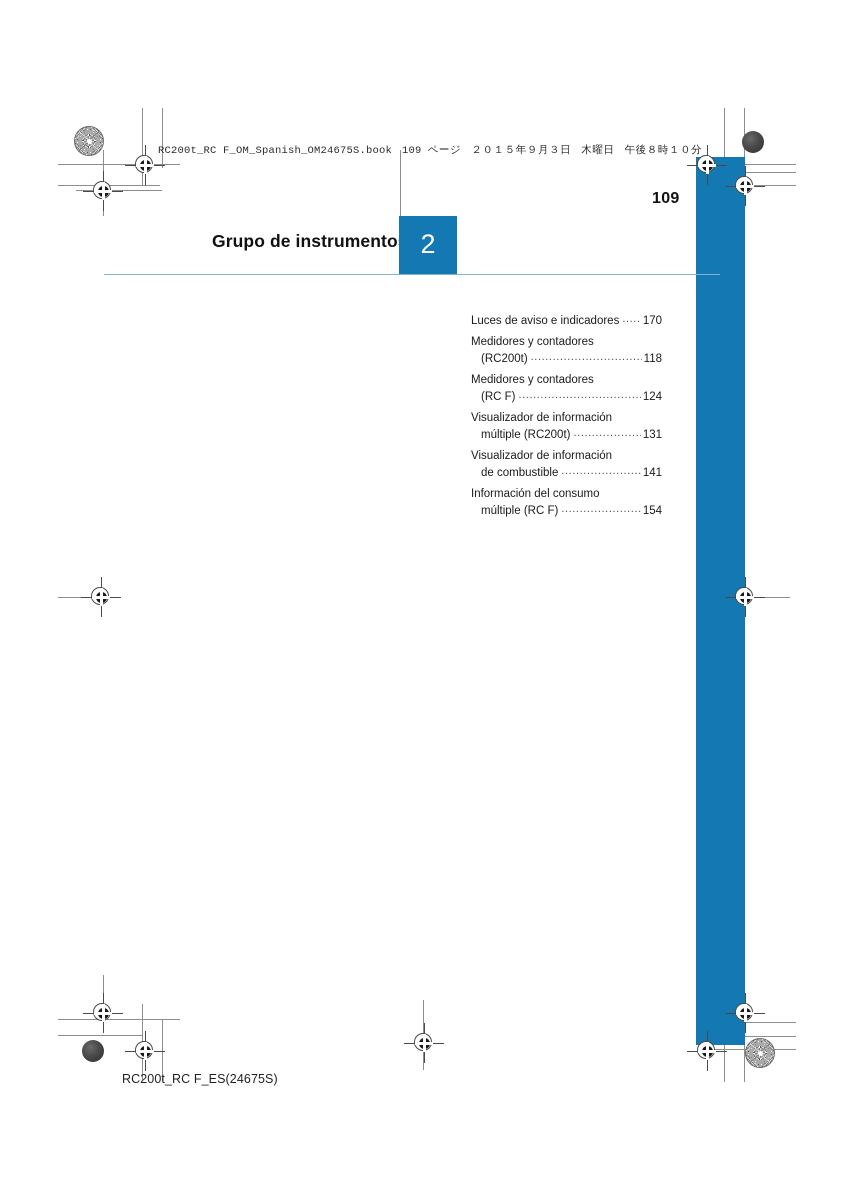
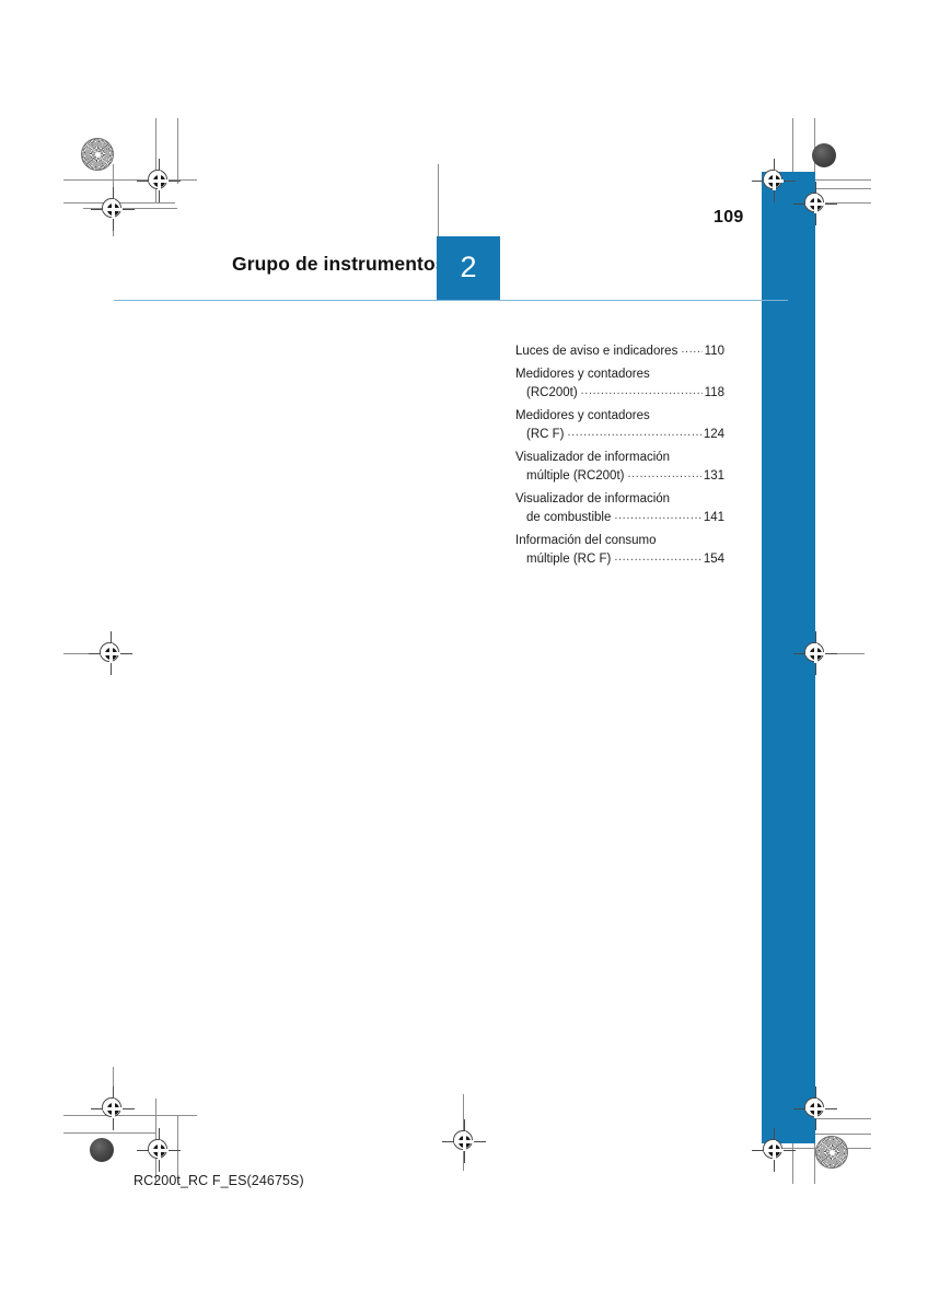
- RC200t_RC F_OM_Spanish_OM24675S.book 109 ページ ２０１５年９月３日 木曜日 午後８時１０分
  109
  Grupo de instrumento
  2
  Luces de aviso e indicadores
- 170
+ 110
  Medidores y contadores
  (RC200t)
  118
  Medidores y contadores
  (RC F)
  124
  Visualizador de información
  múltiple (RC200t)
  131
  Visualizador de información
  de combustible
  141
  Información del consumo
  múltiple (RC F)
  154
  RC200t_RC F_ES(24675S)
